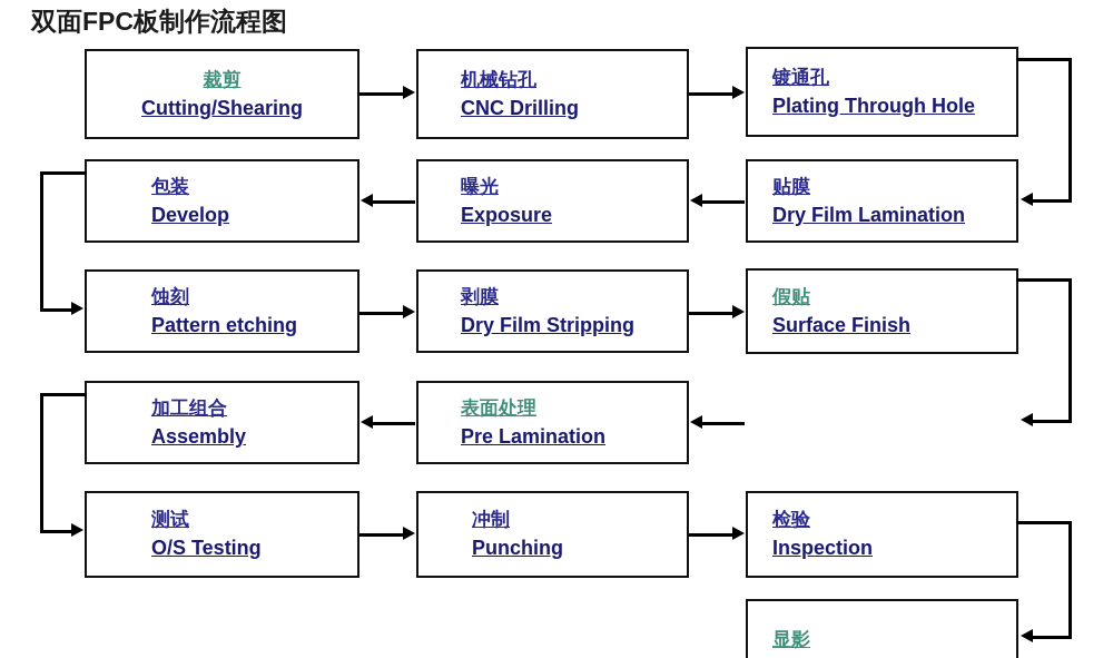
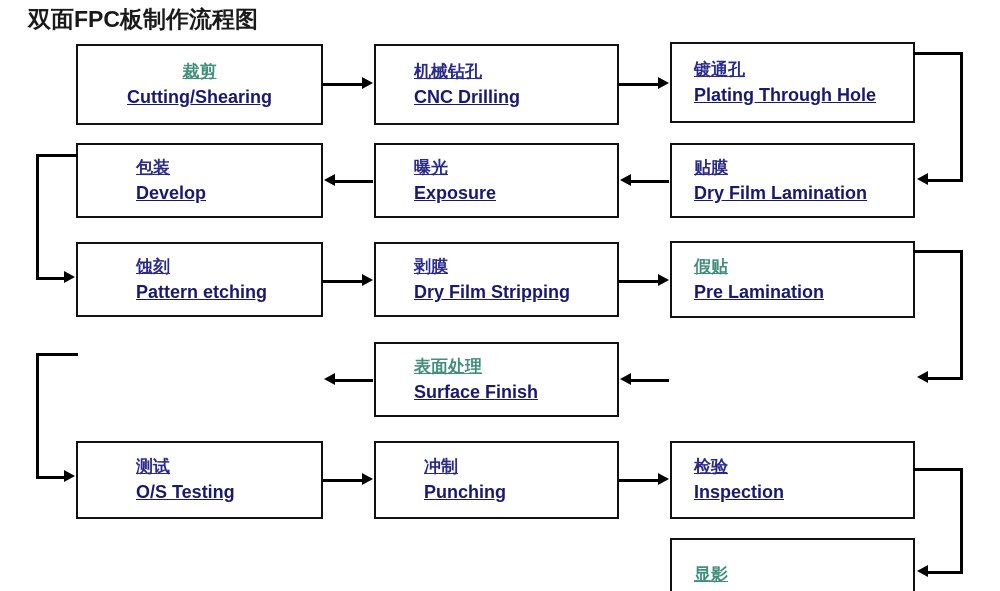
  双面FPC板制作流程图
  裁剪
  Cutting/Shearing
  机械钻孔
  CNC Drilling
  镀通孔
  Plating Through Hole
  包装
  Develop
  曝光
  Exposure
  贴膜
  Dry Film Lamination
  蚀刻
  Pattern etching
  剥膜
  Dry Film Stripping
  假贴
- Surface Finish
+ Pre Lamination
- 加工组合
- Assembly
  表面处理
- Pre Lamination
+ Surface Finish
  测试
  O/S Testing
  冲制
  Punching
  检验
  Inspection
  显影
